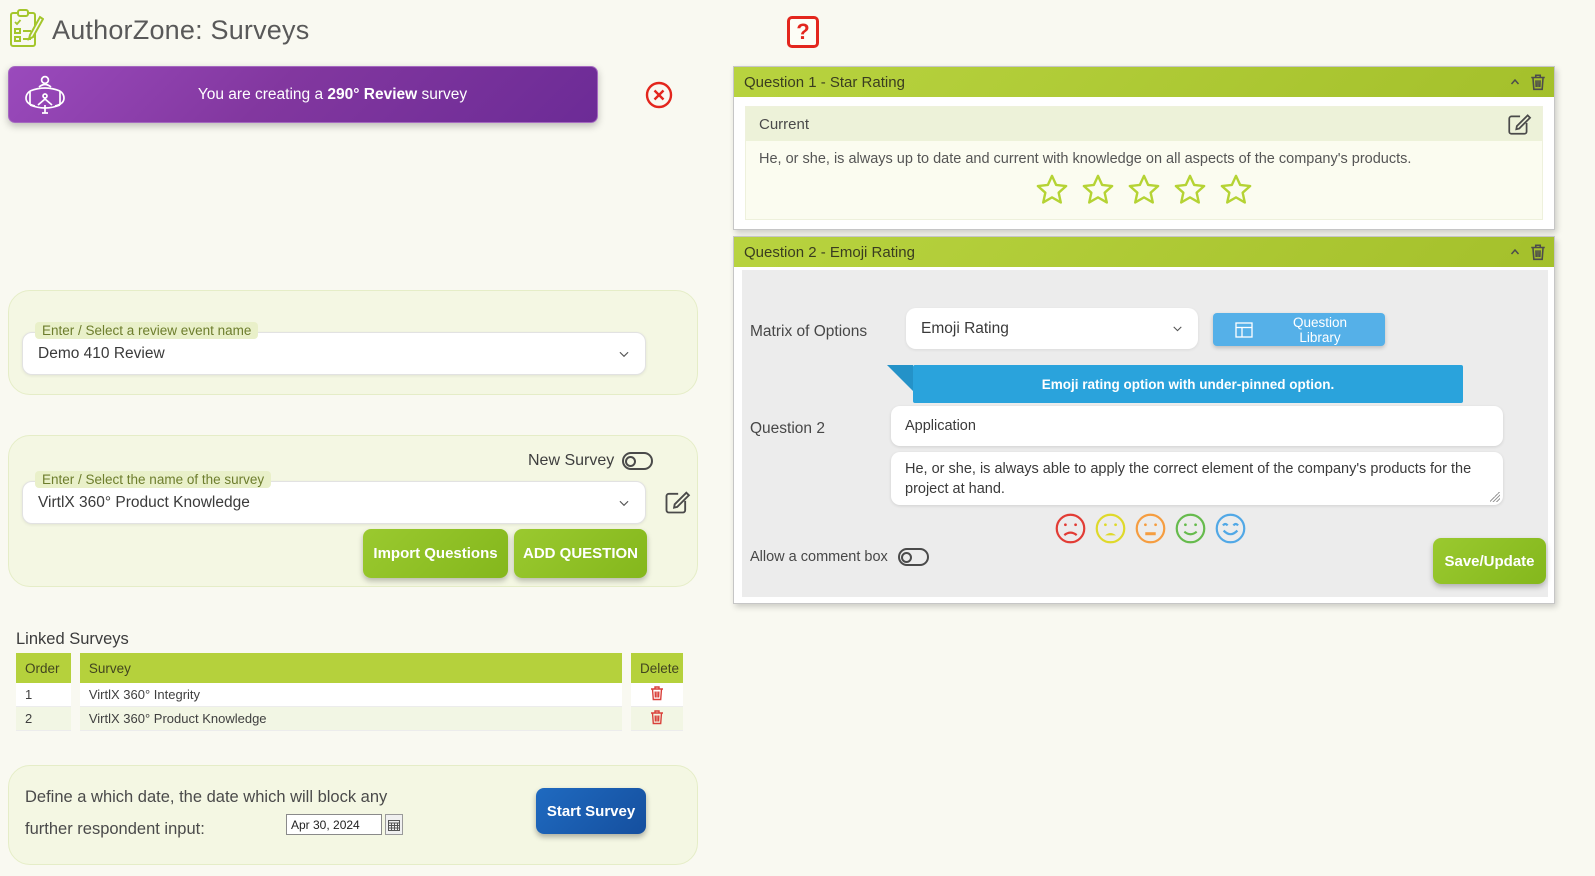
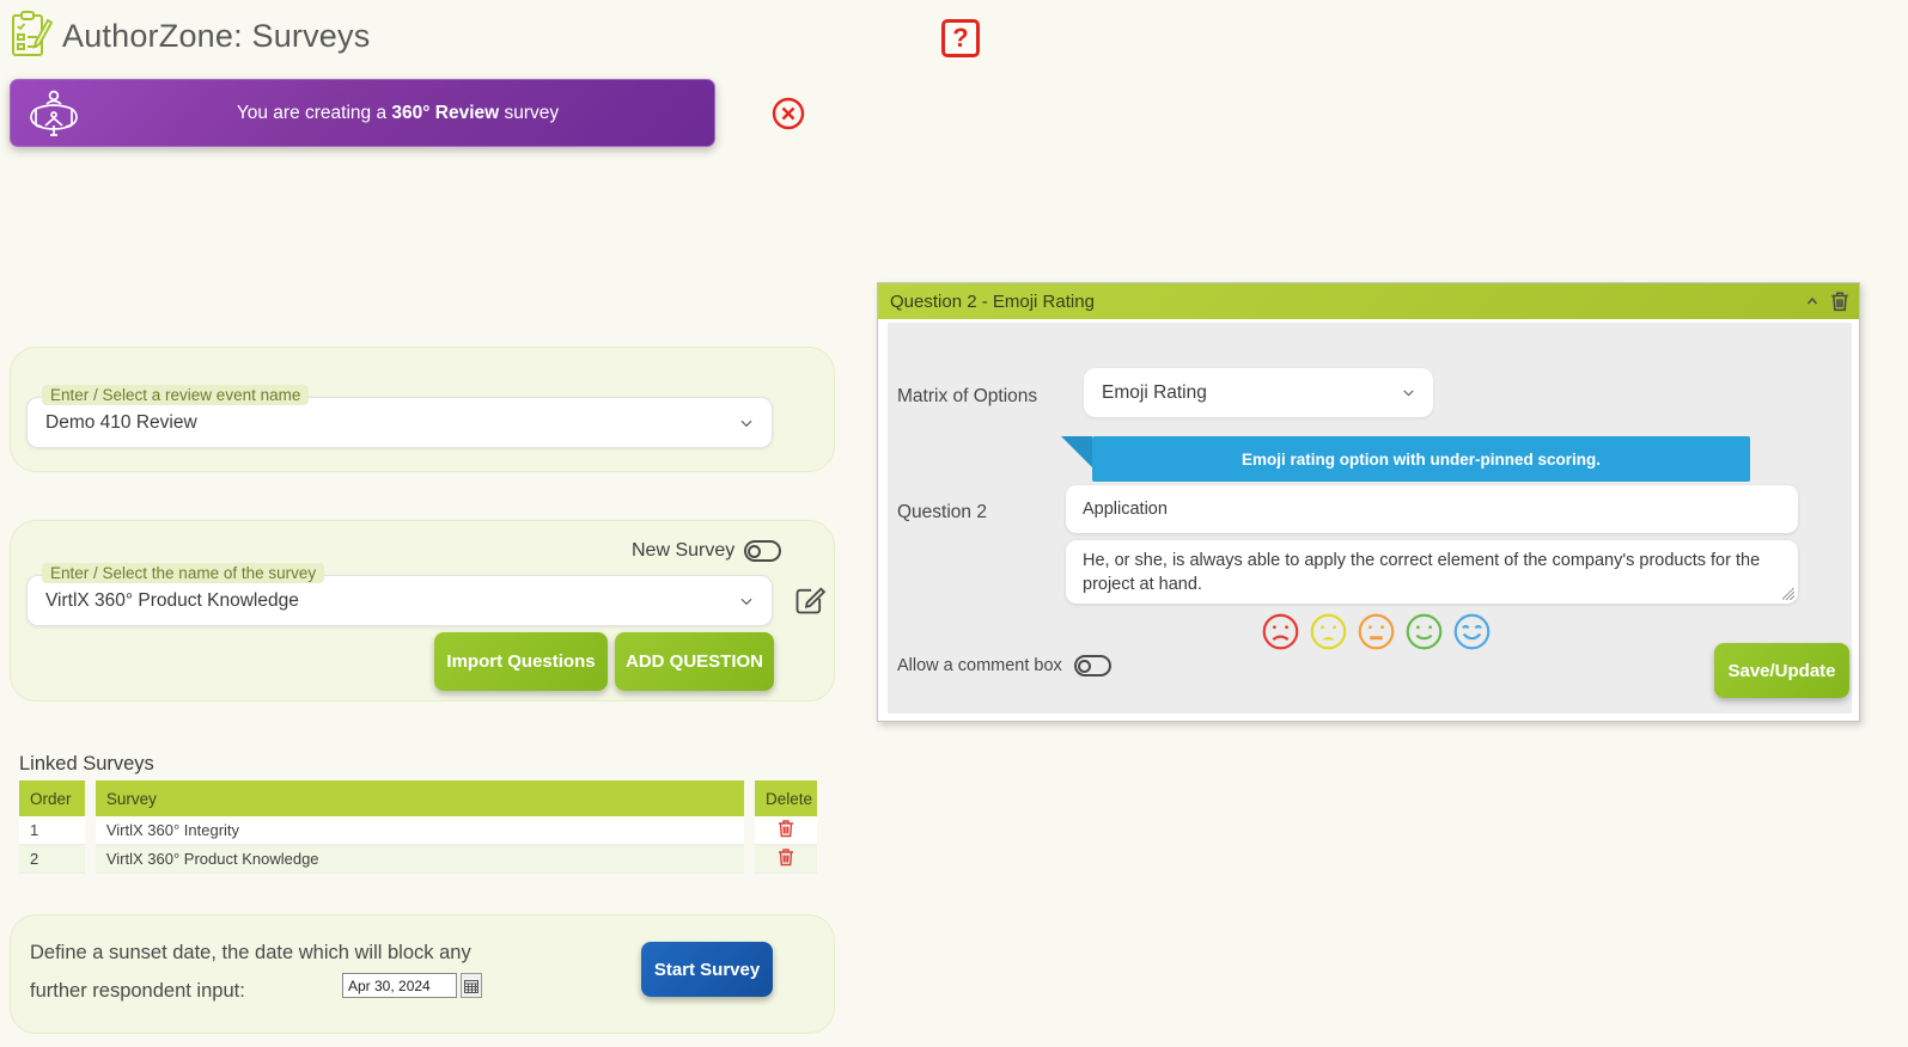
  AuthorZone: Surveys
  ?
- You are creating a 290° Review survey
+ You are creating a 360° Review survey
  Enter / Select a review event name
  Demo 410 Review
  New Survey
  Enter / Select the name of the survey
  VirtlX 360° Product Knowledge
  Import Questions
  ADD QUESTION
  Linked Surveys
  Order		Survey		Delete
  1		VirtlX 360° Integrity
  2		VirtlX 360° Product Knowledge
- Define a which date, the date which will block any
+ Define a sunset date, the date which will block any
  further respondent input:
  Apr 30, 2024
  Start Survey
- Question 1 - Star Rating
- Current
- He, or she, is always up to date and current with knowledge on all aspects of the company's products.
  Question 2 - Emoji Rating
  Matrix of Options
  Emoji Rating
- Question Library
- Emoji rating option with under-pinned option.
+ Emoji rating option with under-pinned scoring.
  Question 2
  Application
  He, or she, is always able to apply the correct element of the company's products for the project at hand.
  Allow a comment box
  Save/Update
